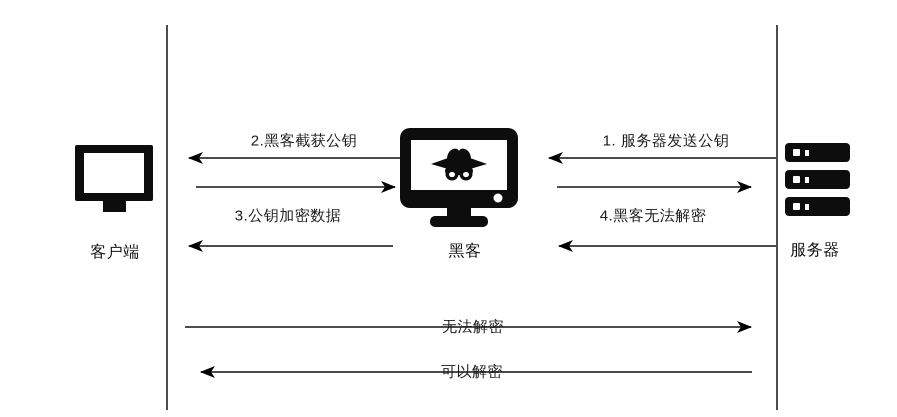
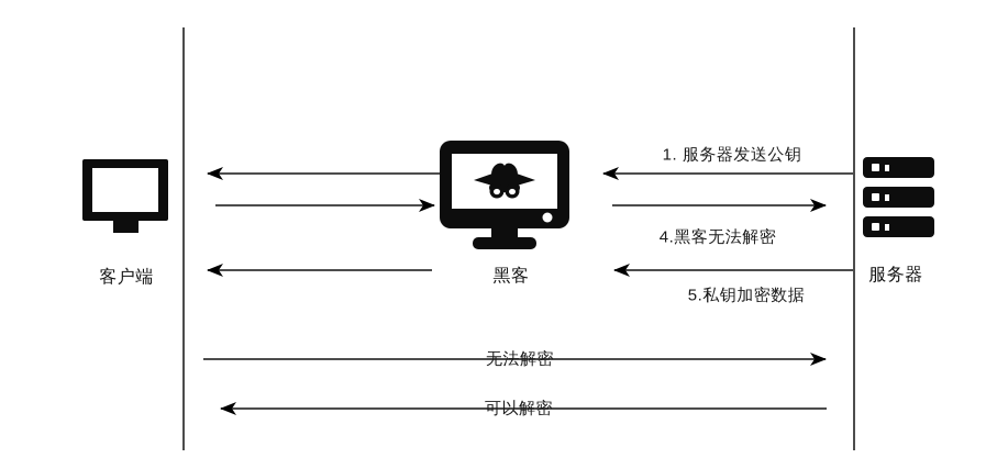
  客户端
  黑客
  服务器
- 2.黑客截获公钥
- 3.公钥加密数据
  1. 服务器发送公钥
  4.黑客无法解密
+ 5.私钥加密数据
  无法解密
  可以解密
